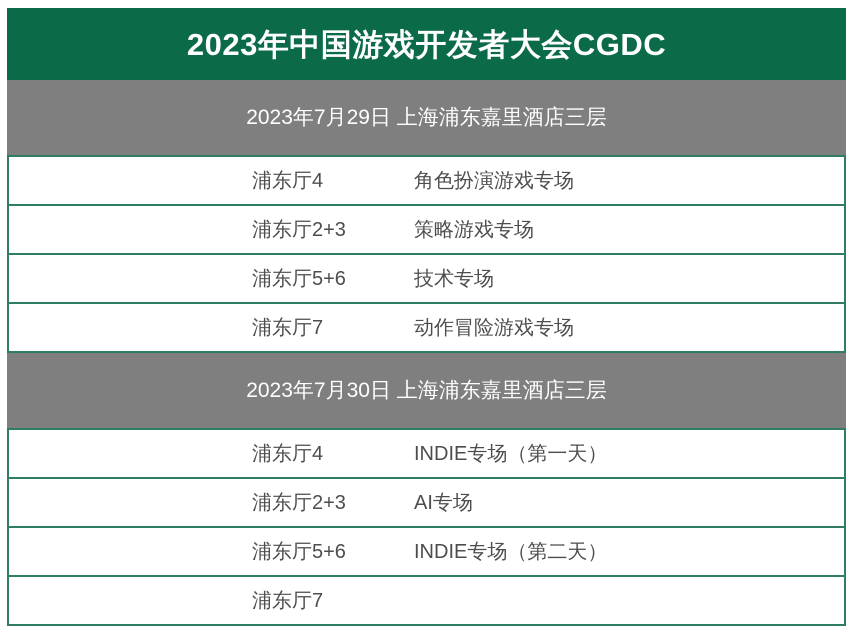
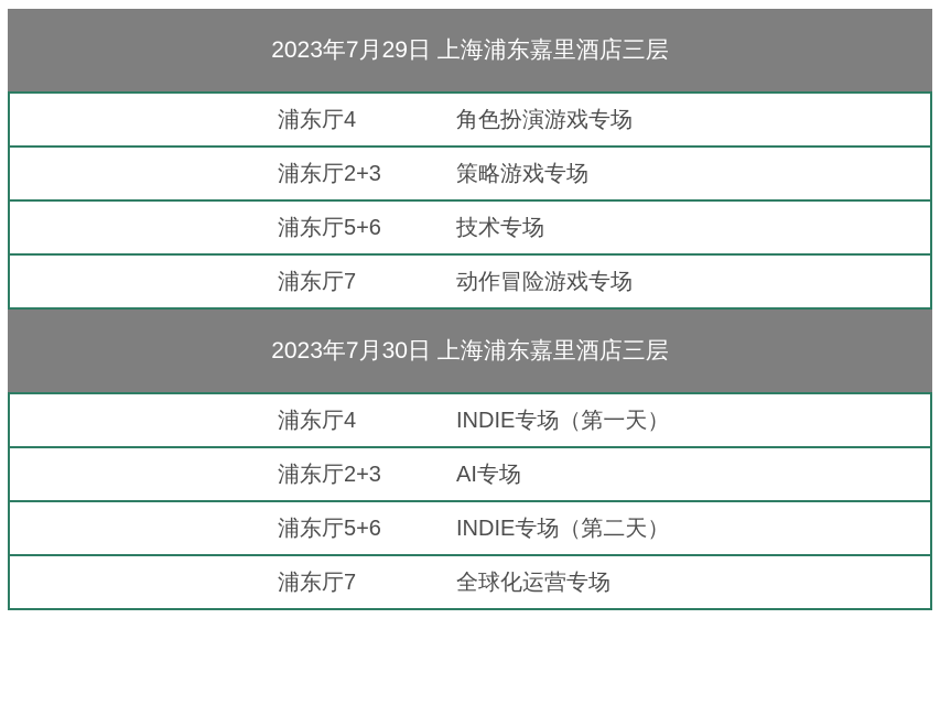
- 2023年中国游戏开发者大会CGDC
  2023年7月29日 上海浦东嘉里酒店三层
  浦东厅4
  角色扮演游戏专场
  浦东厅2+3
  策略游戏专场
  浦东厅5+6
  技术专场
  浦东厅7
  动作冒险游戏专场
  2023年7月30日 上海浦东嘉里酒店三层
  浦东厅4
  INDIE专场（第一天）
  浦东厅2+3
  AI专场
  浦东厅5+6
  INDIE专场（第二天）
  浦东厅7
+ 全球化运营专场
